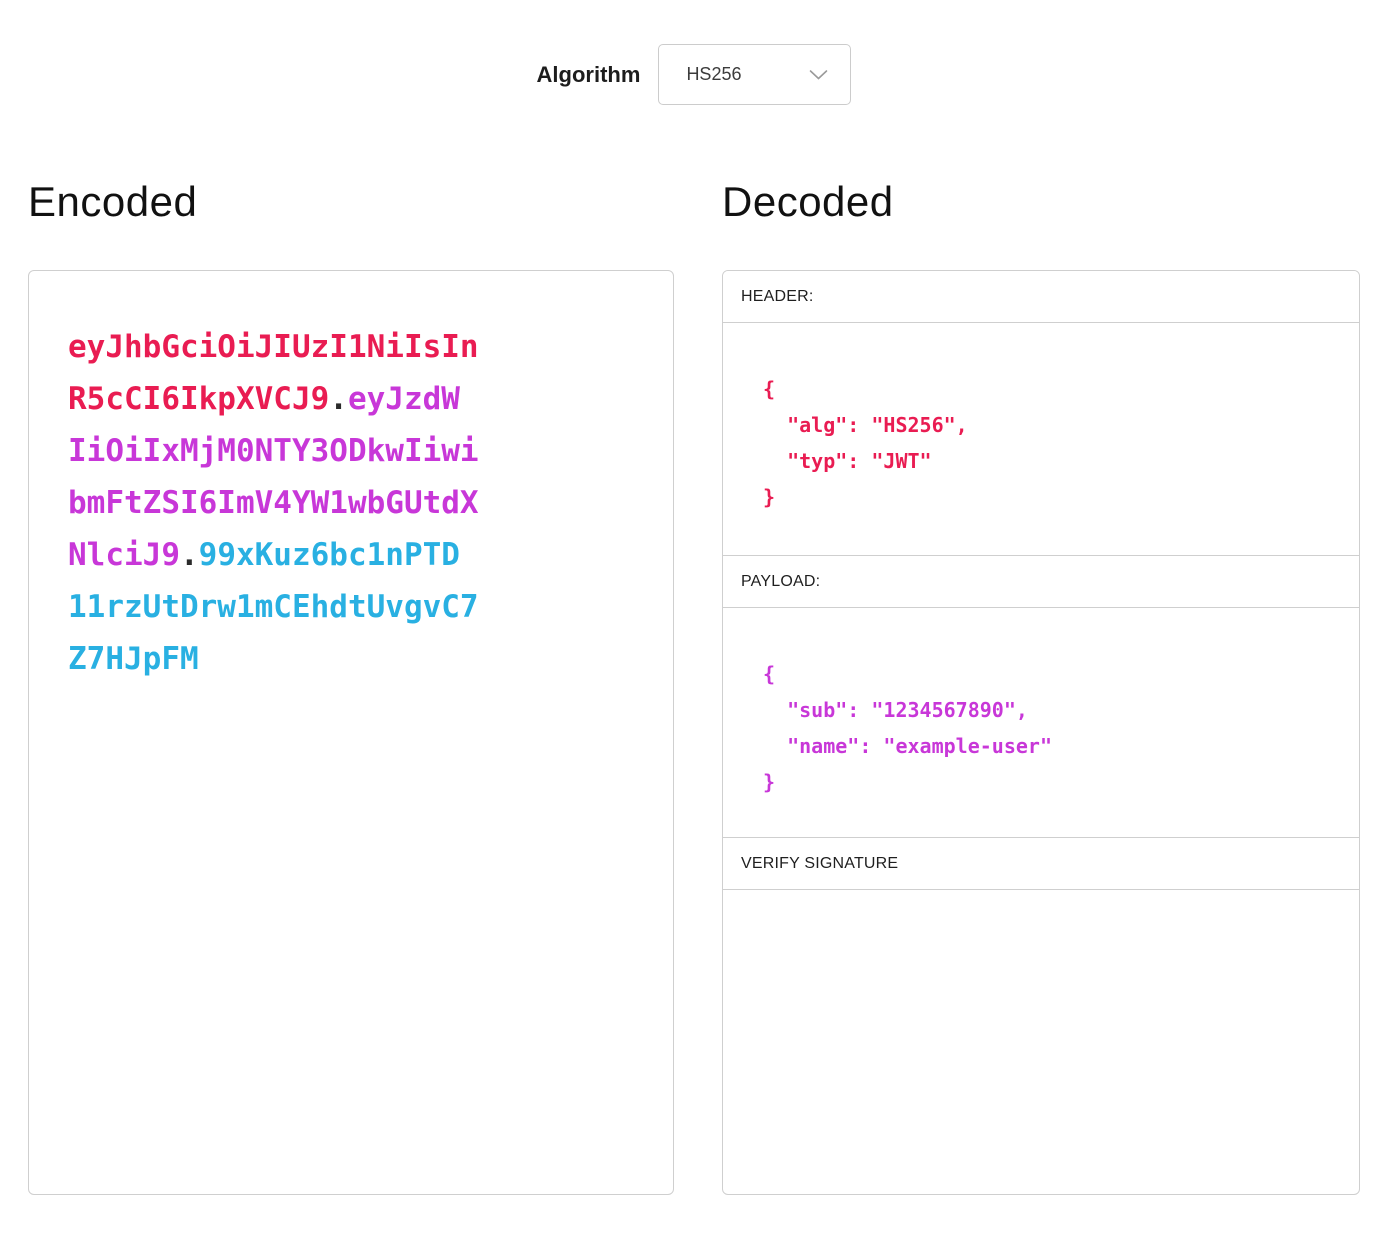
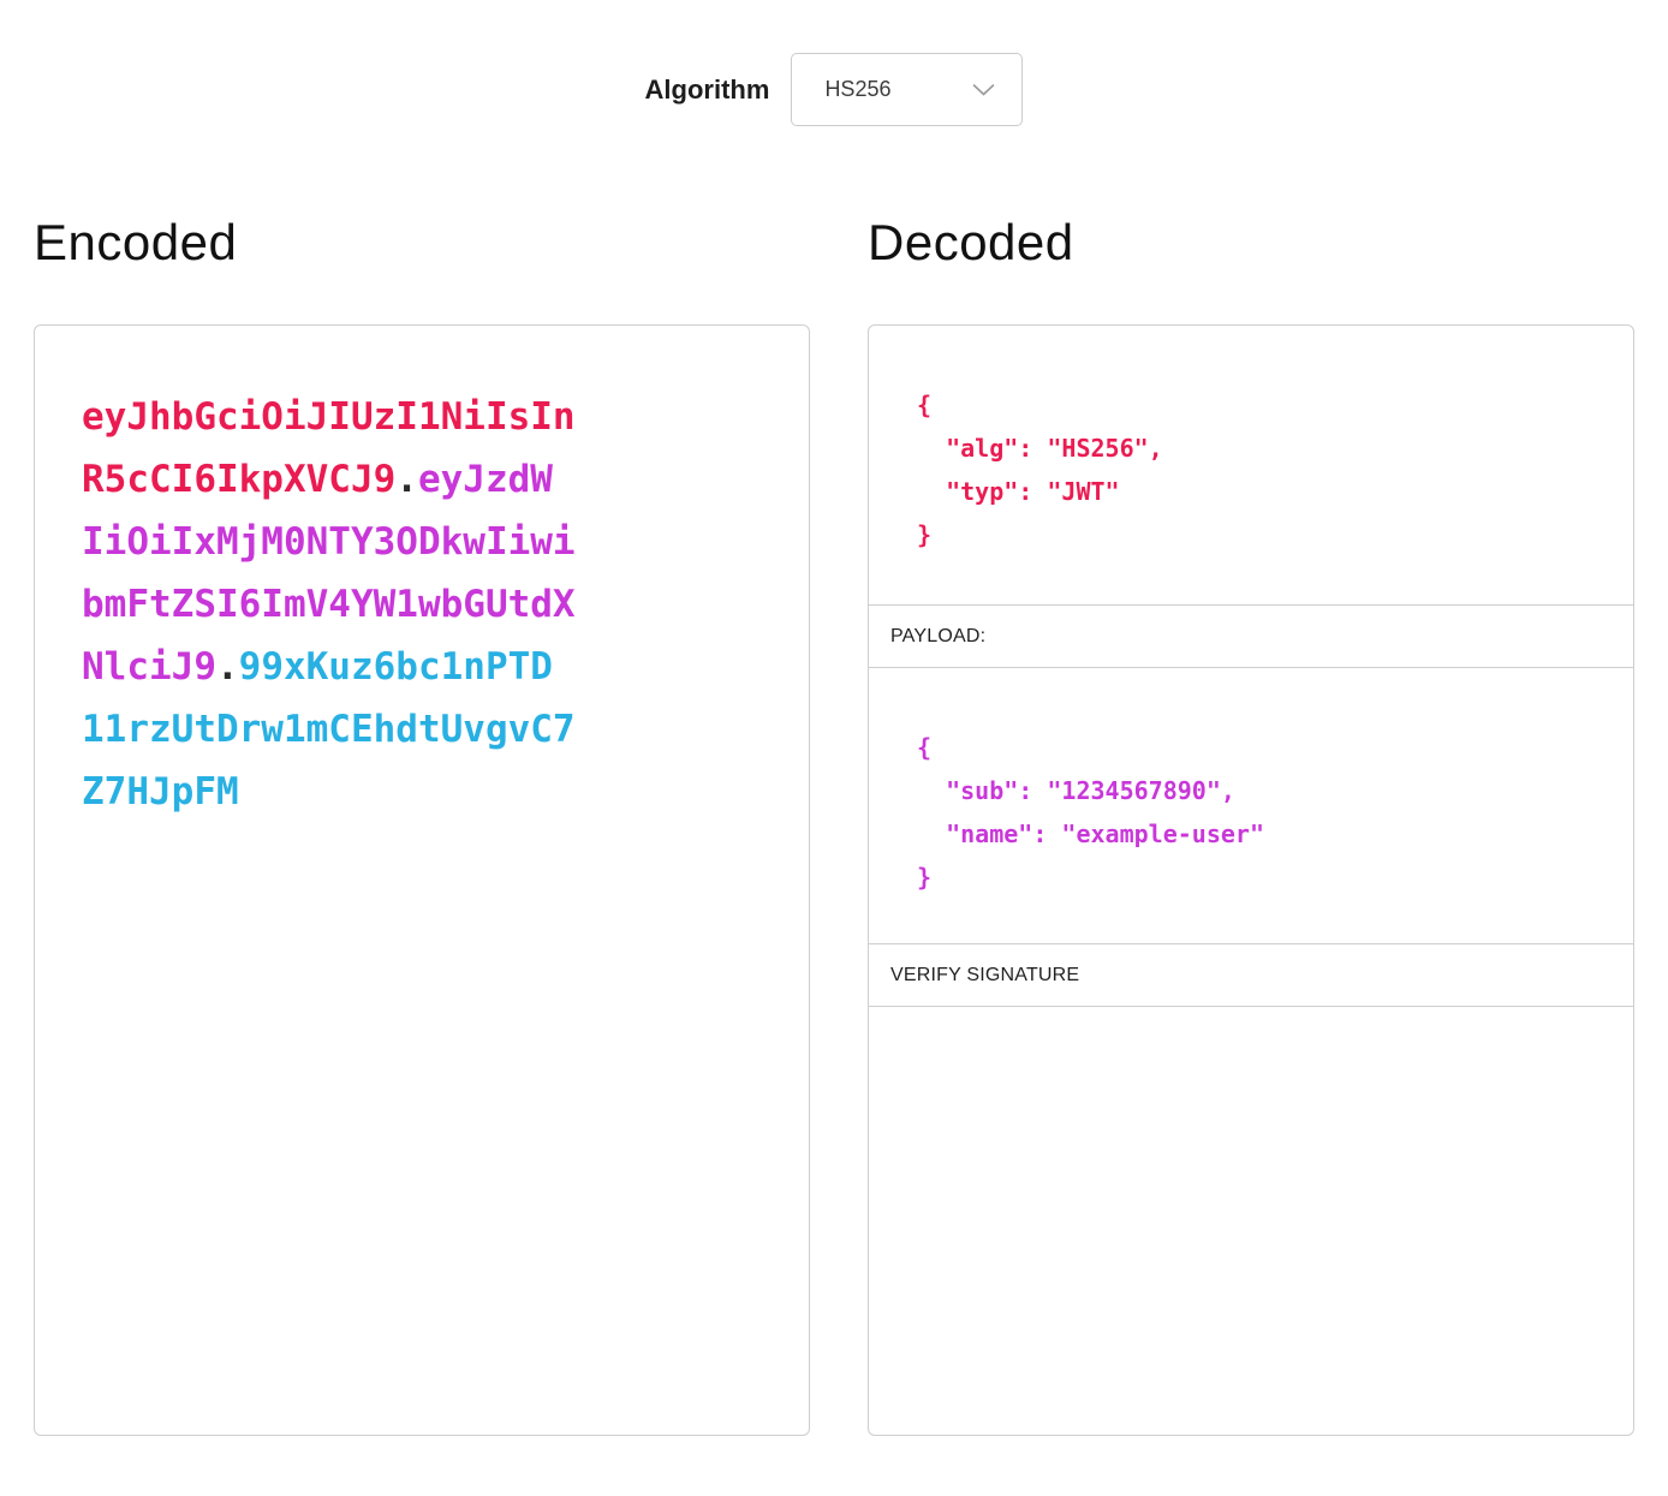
  Algorithm
  HS256
  Encoded
  eyJhbGciOiJIUzI1NiIsInR5cCI6IkpXVCJ9.eyJzdWIiOiIxMjM0NTY3ODkwIiwibmFtZSI6ImV4YW1wbGUtdXNlciJ9.99xKuz6bc1nPTD11rzUtDrw1mCEhdtUvgvC7Z7HJpFM
  Decoded
- HEADER:
  {
  "alg": "HS256",
  "typ": "JWT"
  }
  PAYLOAD:
  {
  "sub": "1234567890",
  "name": "example-user"
  }
  VERIFY SIGNATURE
